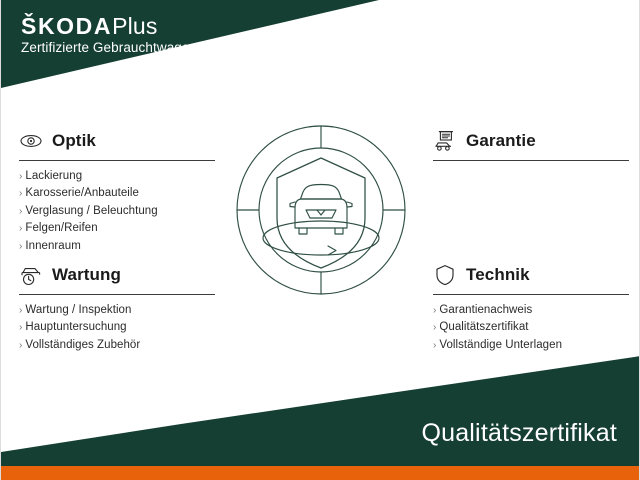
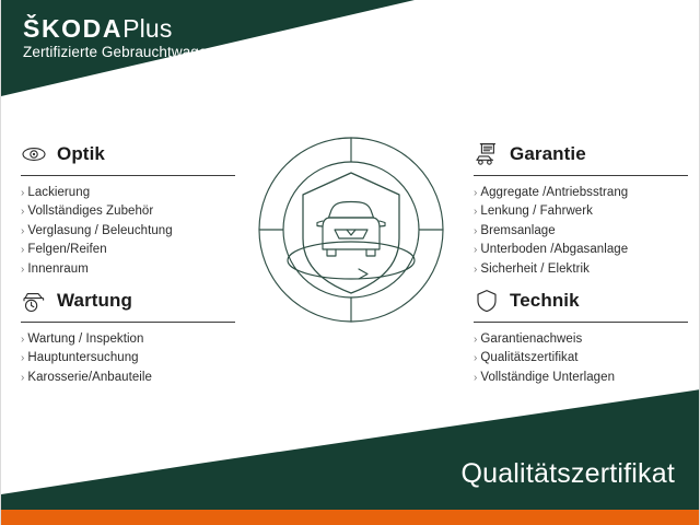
  ŠKODAPlus
  Zertifizierte Gebrauchtwagen
  Optik
  › Lackierung
- › Karosserie/Anbauteile
+ › Vollständiges Zubehör
  › Verglasung / Beleuchtung
  › Felgen/Reifen
  › Innenraum
  Wartung
  › Wartung / Inspektion
  › Hauptuntersuchung
- › Vollständiges Zubehör
+ › Karosserie/Anbauteile
  Garantie
+ › Aggregate /Antriebsstrang
+ › Lenkung / Fahrwerk
+ › Bremsanlage
+ › Unterboden /Abgasanlage
+ › Sicherheit / Elektrik
  Technik
  › Garantienachweis
  › Qualitätszertifikat
  › Vollständige Unterlagen
  Qualitätszertifikat
